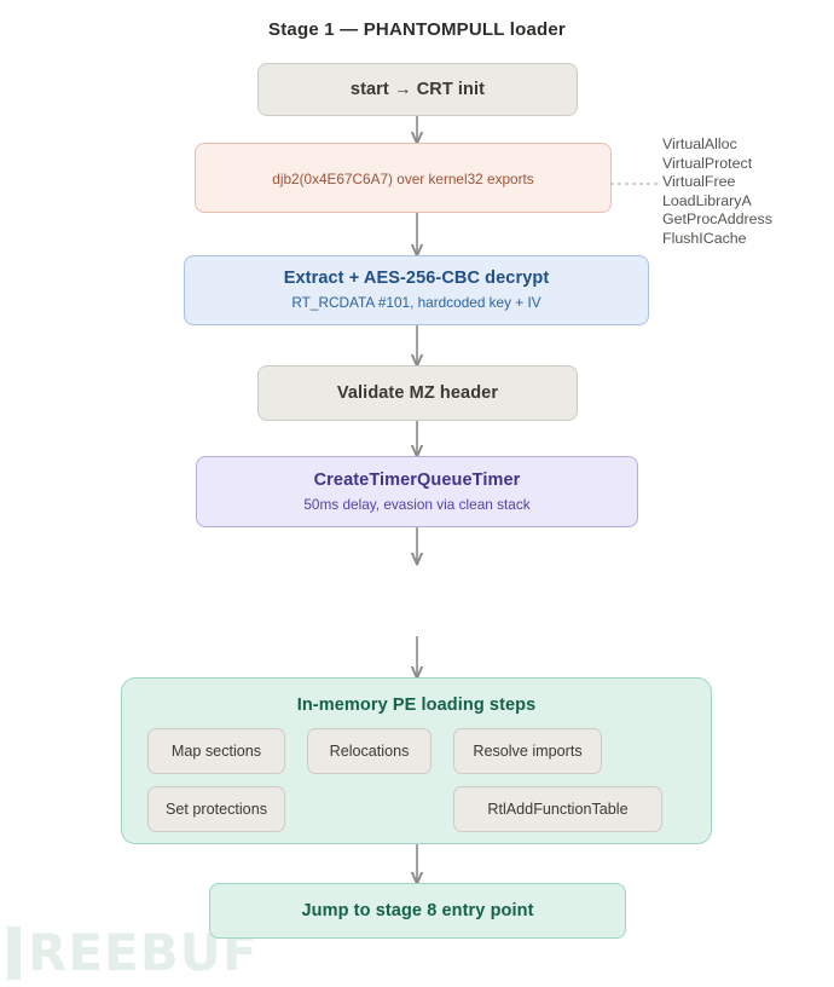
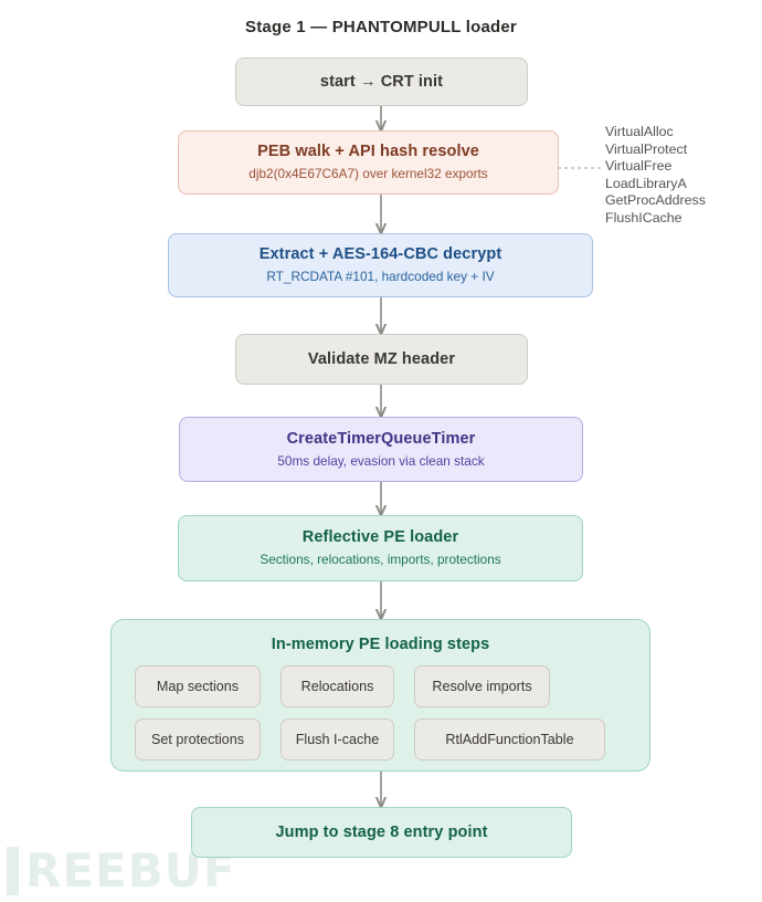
  REEBUF
  Stage 1 — PHANTOMPULL loader
  start → CRT init
+ PEB walk + API hash resolve
  djb2(0x4E67C6A7) over kernel32 exports
  VirtualAlloc
  VirtualProtect
  VirtualFree
  LoadLibraryA
  GetProcAddress
  FlushICache
- Extract + AES-256-CBC decrypt
+ Extract + AES-164-CBC decrypt
  RT_RCDATA #101, hardcoded key + IV
  Validate MZ header
  CreateTimerQueueTimer
  50ms delay, evasion via clean stack
+ Reflective PE loader
+ Sections, relocations, imports, protections
  In-memory PE loading steps
  Map sections
  Relocations
  Resolve imports
  Set protections
+ Flush I-cache
  RtlAddFunctionTable
  Jump to stage 8 entry point
